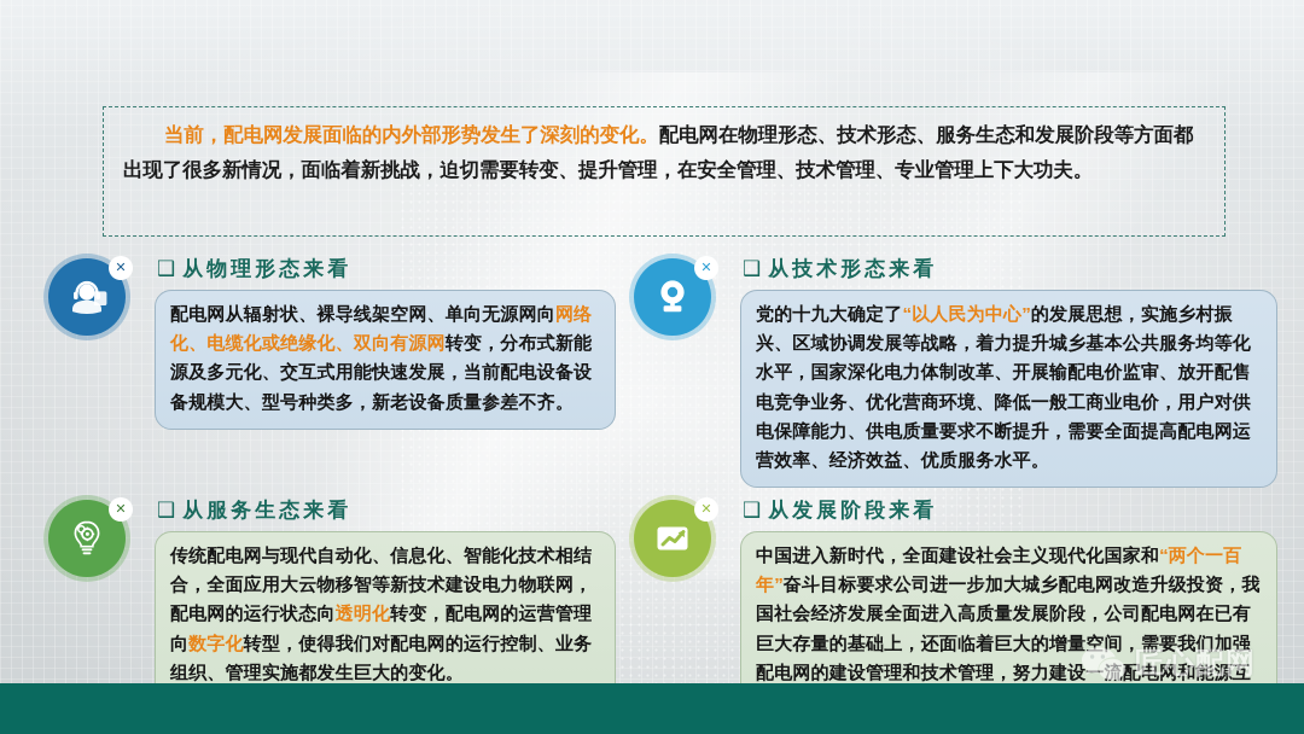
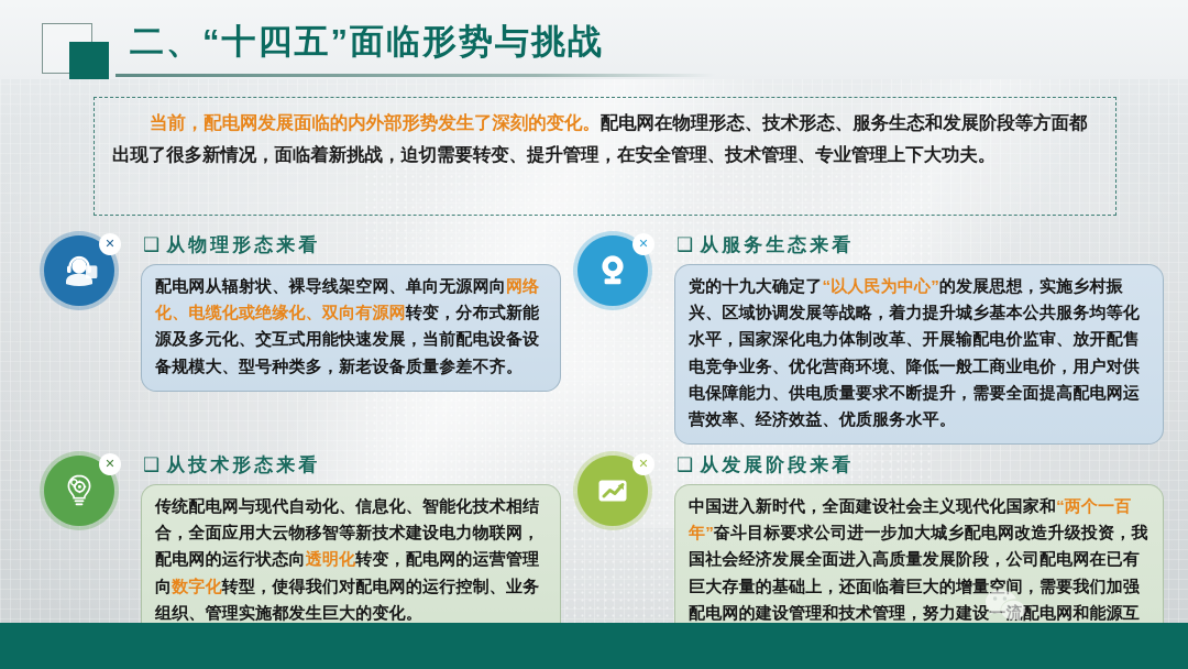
+ 二、“十四五”面临形势与挑战
  当前，配电网发展面临的内外部形势发生了深刻的变化。配电网在物理形态、技术形态、服务生态和发展阶段等方面都出现了很多新情况，面临着新挑战，迫切需要转变、提升管理，在安全管理、技术管理、专业管理上下大功夫。
  ✕
  ❑ 从物理形态来看
  配电网从辐射状、裸导线架空网、单向无源网向网络化、电缆化或绝缘化、双向有源网转变，分布式新能源及多元化、交互式用能快速发展，当前配电设备设备规模大、型号种类多，新老设备质量参差不齐。
  ✕
- ❑ 从技术形态来看
+ ❑ 从服务生态来看
  党的十九大确定了“以人民为中心”的发展思想，实施乡村振兴、区域协调发展等战略，着力提升城乡基本公共服务均等化水平，国家深化电力体制改革、开展输配电价监审、放开配售电竞争业务、优化营商环境、降低一般工商业电价，用户对供电保障能力、供电质量要求不断提升，需要全面提高配电网运营效率、经济效益、优质服务水平。
  ✕
- ❑ 从服务生态来看
+ ❑ 从技术形态来看
  传统配电网与现代自动化、信息化、智能化技术相结合，全面应用大云物移智等新技术建设电力物联网，配电网的运行状态向透明化转变，配电网的运营管理向数字化转型，使得我们对配电网的运行控制、业务组织、管理实施都发生巨大的变化。
  ✕
  ❑ 从发展阶段来看
  中国进入新时代，全面建设社会主义现代化国家和“两个一百年”奋斗目标要求公司进一步加大城乡配电网改造升级投资，我国社会经济发展全面进入高质量发展阶段，公司配电网在已有巨大存量的基础上，还面临着巨大的增量空间，需要我们加强配电网的建设管理和技术管理，努力建设一流配电网和能源互
- 匠心配网
